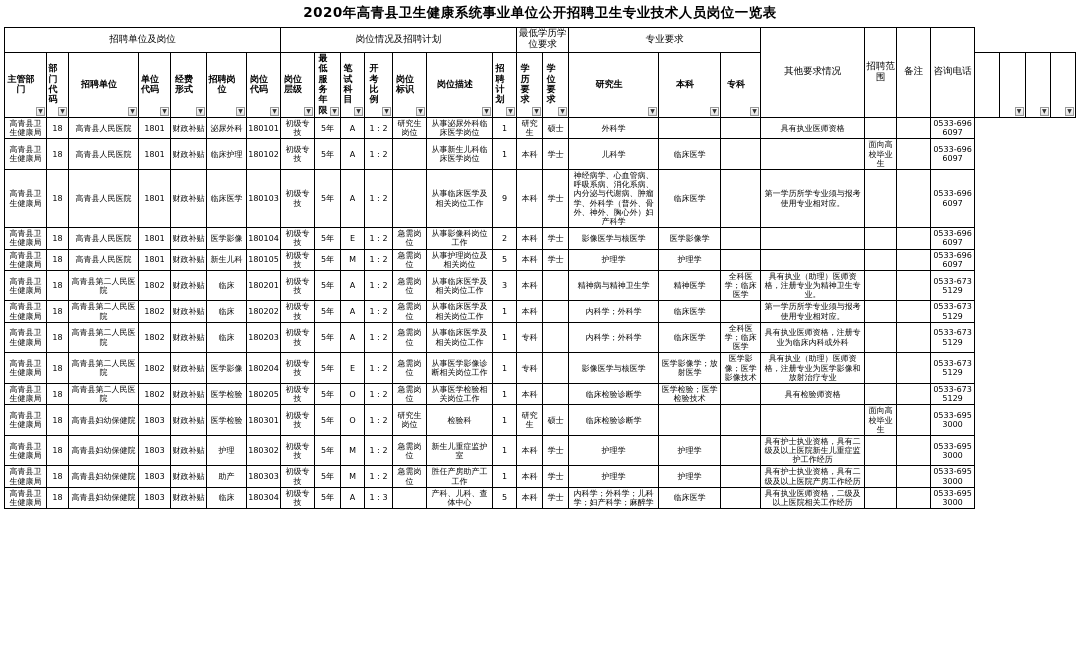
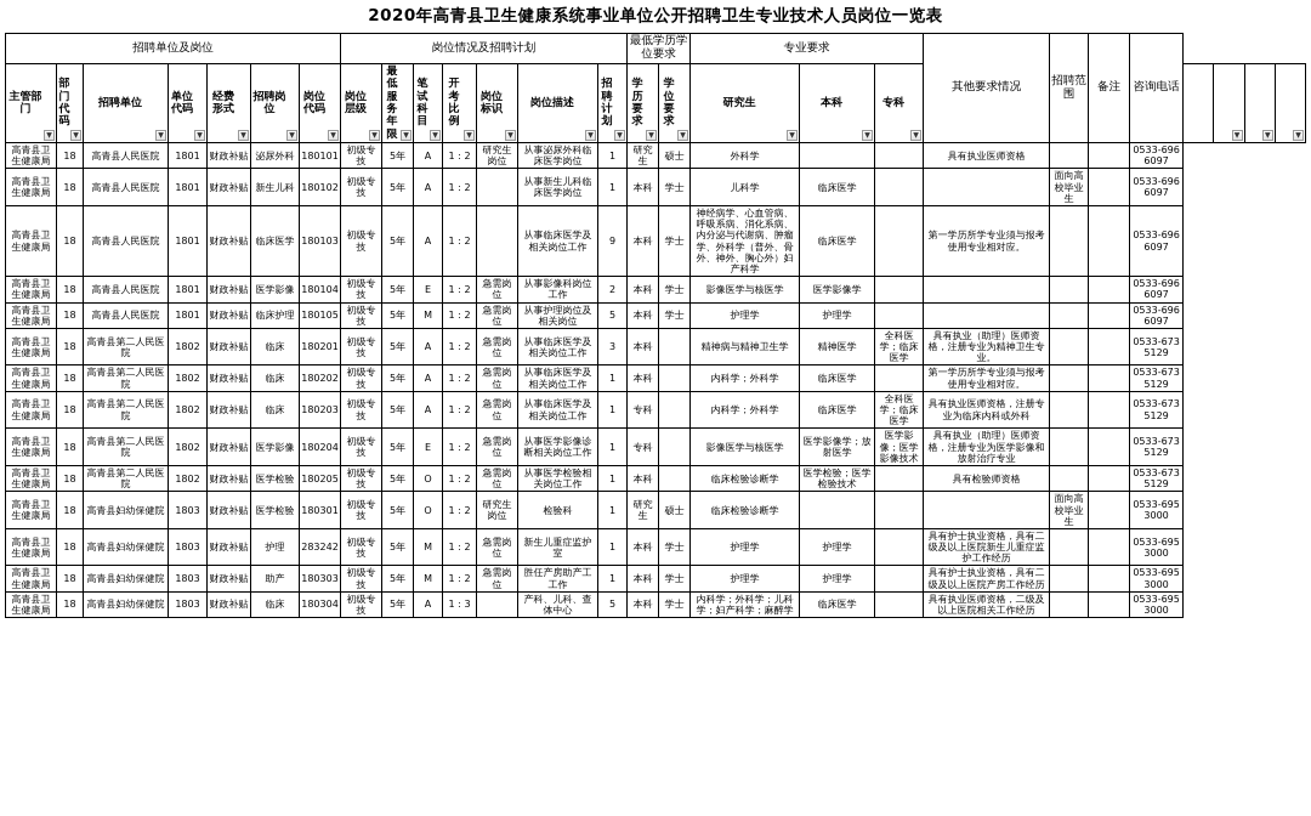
  2020年高青县卫生健康系统事业单位公开招聘卫生专业技术人员岗位一览表
  招聘单位及岗位	岗位情况及招聘计划	最低学历学位要求	专业要求	其他要求情况	招聘范围	备注	咨询电话
  主管部门	部门代码	招聘单位	单位代码	经费形式	招聘岗位	岗位代码	岗位层级	最低服务年限	笔试科目	开考比例	岗位标识	岗位描述	招聘计划	学历要求	学位要求	研究生	本科	专科
  高青县卫生健康局	18	高青县人民医院	1801	财政补贴	泌尿外科	180101	初级专技	5年	A	1：2	研究生岗位	从事泌尿外科临床医学岗位	1	研究生	硕士	外科学			具有执业医师资格			0533-6966097
- 高青县卫生健康局	18	高青县人民医院	1801	财政补贴	临床护理	180102	初级专技	5年	A	1：2		从事新生儿科临床医学岗位	1	本科	学士	儿科学	临床医学			面向高校毕业生		0533-6966097
+ 高青县卫生健康局	18	高青县人民医院	1801	财政补贴	新生儿科	180102	初级专技	5年	A	1：2		从事新生儿科临床医学岗位	1	本科	学士	儿科学	临床医学			面向高校毕业生		0533-6966097
  高青县卫生健康局	18	高青县人民医院	1801	财政补贴	临床医学	180103	初级专技	5年	A	1：2		从事临床医学及相关岗位工作	9	本科	学士	神经病学、心血管病、呼吸系病、消化系病、内分泌与代谢病、肿瘤学、外科学（普外、骨外、神外、胸心外）妇产科学	临床医学		第一学历所学专业须与报考使用专业相对应。			0533-6966097
  高青县卫生健康局	18	高青县人民医院	1801	财政补贴	医学影像	180104	初级专技	5年	E	1：2	急需岗位	从事影像科岗位工作	2	本科	学士	影像医学与核医学	医学影像学					0533-6966097
- 高青县卫生健康局	18	高青县人民医院	1801	财政补贴	新生儿科	180105	初级专技	5年	M	1：2	急需岗位	从事护理岗位及相关岗位	5	本科	学士	护理学	护理学					0533-6966097
+ 高青县卫生健康局	18	高青县人民医院	1801	财政补贴	临床护理	180105	初级专技	5年	M	1：2	急需岗位	从事护理岗位及相关岗位	5	本科	学士	护理学	护理学					0533-6966097
  高青县卫生健康局	18	高青县第二人民医院	1802	财政补贴	临床	180201	初级专技	5年	A	1：2	急需岗位	从事临床医学及相关岗位工作	3	本科		精神病与精神卫生学	精神医学	全科医学；临床医学	具有执业（助理）医师资格，注册专业为精神卫生专业。			0533-6735129
  高青县卫生健康局	18	高青县第二人民医院	1802	财政补贴	临床	180202	初级专技	5年	A	1：2	急需岗位	从事临床医学及相关岗位工作	1	本科		内科学；外科学	临床医学		第一学历所学专业须与报考使用专业相对应。			0533-6735129
  高青县卫生健康局	18	高青县第二人民医院	1802	财政补贴	临床	180203	初级专技	5年	A	1：2	急需岗位	从事临床医学及相关岗位工作	1	专科		内科学；外科学	临床医学	全科医学；临床医学	具有执业医师资格，注册专业为临床内科或外科			0533-6735129
  高青县卫生健康局	18	高青县第二人民医院	1802	财政补贴	医学影像	180204	初级专技	5年	E	1：2	急需岗位	从事医学影像诊断相关岗位工作	1	专科		影像医学与核医学	医学影像学；放射医学	医学影像；医学影像技术	具有执业（助理）医师资格，注册专业为医学影像和放射治疗专业			0533-6735129
  高青县卫生健康局	18	高青县第二人民医院	1802	财政补贴	医学检验	180205	初级专技	5年	O	1：2	急需岗位	从事医学检验相关岗位工作	1	本科		临床检验诊断学	医学检验；医学检验技术		具有检验师资格			0533-6735129
  高青县卫生健康局	18	高青县妇幼保健院	1803	财政补贴	医学检验	180301	初级专技	5年	O	1：2	研究生岗位	检验科	1	研究生	硕士	临床检验诊断学				面向高校毕业生		0533-6953000
- 高青县卫生健康局	18	高青县妇幼保健院	1803	财政补贴	护理	180302	初级专技	5年	M	1：2	急需岗位	新生儿重症监护室	1	本科	学士	护理学	护理学		具有护士执业资格，具有二级及以上医院新生儿重症监护工作经历			0533-6953000
+ 高青县卫生健康局	18	高青县妇幼保健院	1803	财政补贴	护理	283242	初级专技	5年	M	1：2	急需岗位	新生儿重症监护室	1	本科	学士	护理学	护理学		具有护士执业资格，具有二级及以上医院新生儿重症监护工作经历			0533-6953000
  高青县卫生健康局	18	高青县妇幼保健院	1803	财政补贴	助产	180303	初级专技	5年	M	1：2	急需岗位	胜任产房助产工工作	1	本科	学士	护理学	护理学		具有护士执业资格，具有二级及以上医院产房工作经历			0533-6953000
  高青县卫生健康局	18	高青县妇幼保健院	1803	财政补贴	临床	180304	初级专技	5年	A	1：3		产科、儿科、查体中心	5	本科	学士	内科学；外科学；儿科学；妇产科学；麻醉学	临床医学		具有执业医师资格，二级及以上医院相关工作经历			0533-6953000
